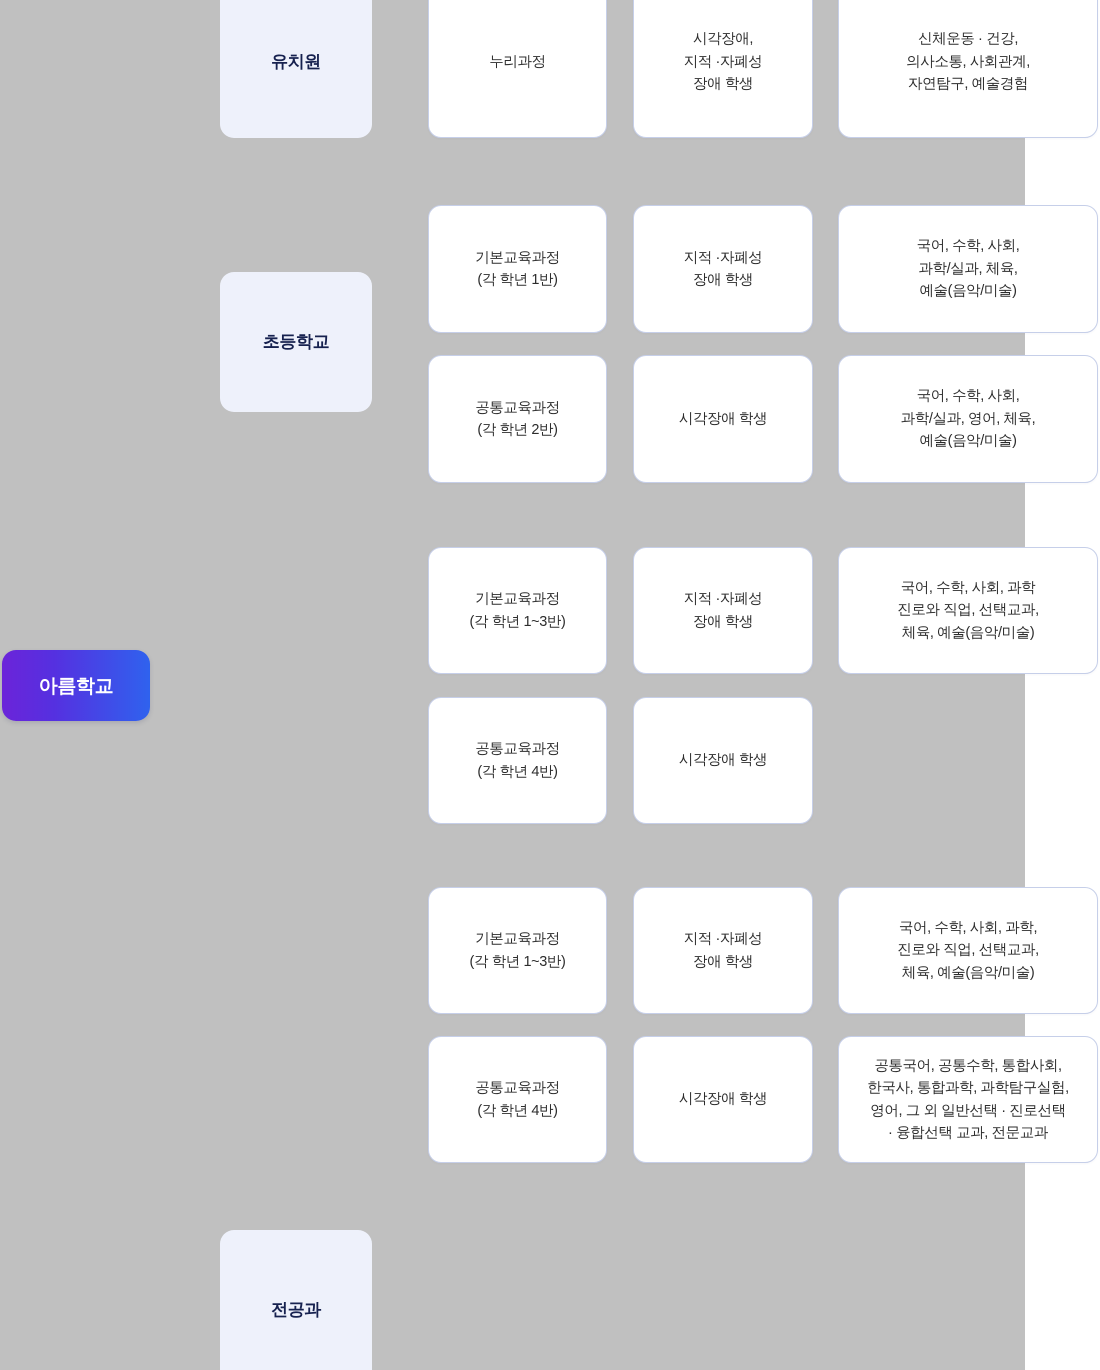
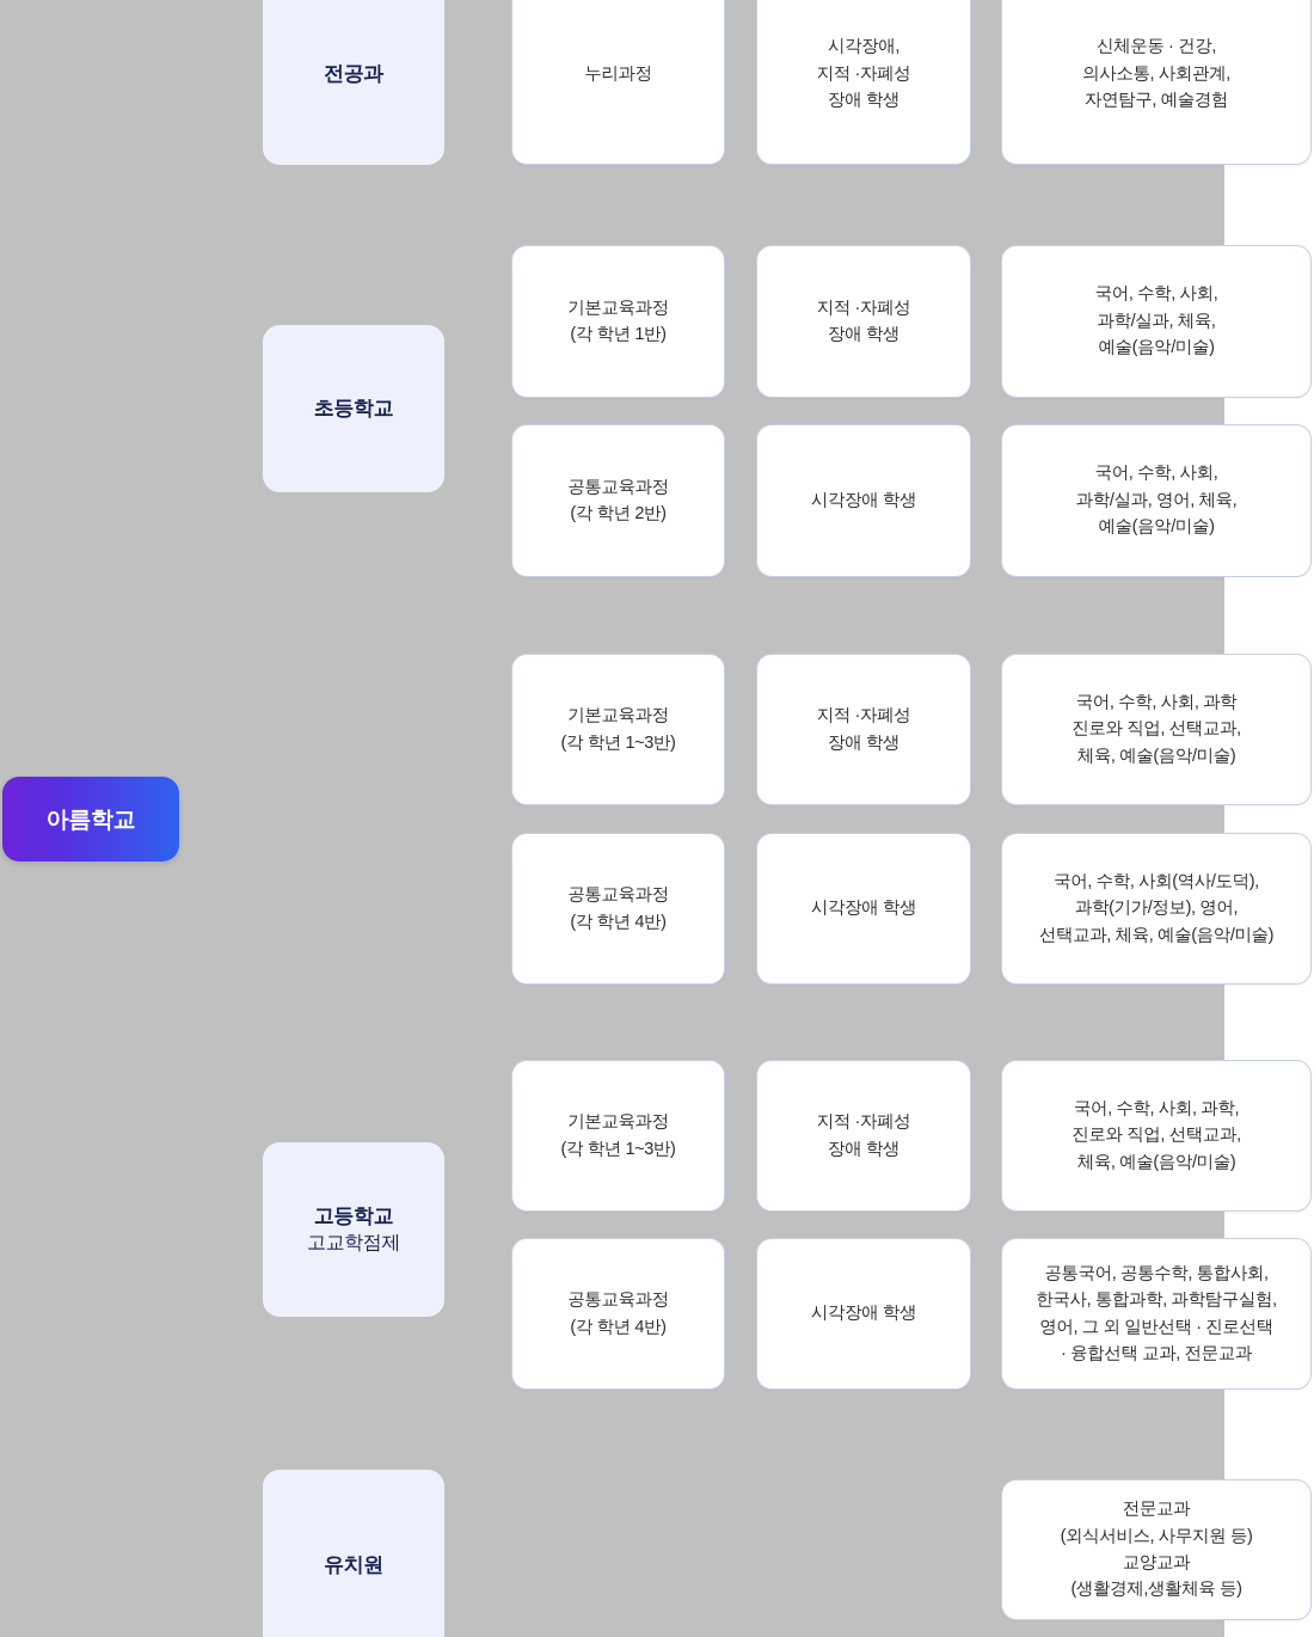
  아름학교
- 유치원
+ 전공과
  초등학교
+ 고등학교
+ 고교학점제
- 전공과
+ 유치원
  누리과정
  시각장애,
  지적 ·자폐성
  장애 학생
  신체운동 · 건강,
  의사소통, 사회관계,
  자연탐구, 예술경험
  기본교육과정
  (각 학년 1반)
  지적 ·자폐성
  장애 학생
  국어, 수학, 사회,
  과학/실과, 체육,
  예술(음악/미술)
  공통교육과정
  (각 학년 2반)
  시각장애 학생
  국어, 수학, 사회,
  과학/실과, 영어, 체육,
  예술(음악/미술)
  기본교육과정
  (각 학년 1~3반)
  지적 ·자폐성
  장애 학생
  국어, 수학, 사회, 과학
  진로와 직업, 선택교과,
  체육, 예술(음악/미술)
  공통교육과정
  (각 학년 4반)
  시각장애 학생
+ 국어, 수학, 사회(역사/도덕),
+ 과학(기가/정보), 영어,
+ 선택교과, 체육, 예술(음악/미술)
  기본교육과정
  (각 학년 1~3반)
  지적 ·자폐성
  장애 학생
  국어, 수학, 사회, 과학,
  진로와 직업, 선택교과,
  체육, 예술(음악/미술)
  공통교육과정
  (각 학년 4반)
  시각장애 학생
  공통국어, 공통수학, 통합사회,
  한국사, 통합과학, 과학탐구실험,
  영어, 그 외 일반선택 · 진로선택
  · 융합선택 교과, 전문교과
+ 전문교과
+ (외식서비스, 사무지원 등)
+ 교양교과
+ (생활경제,생활체육 등)
